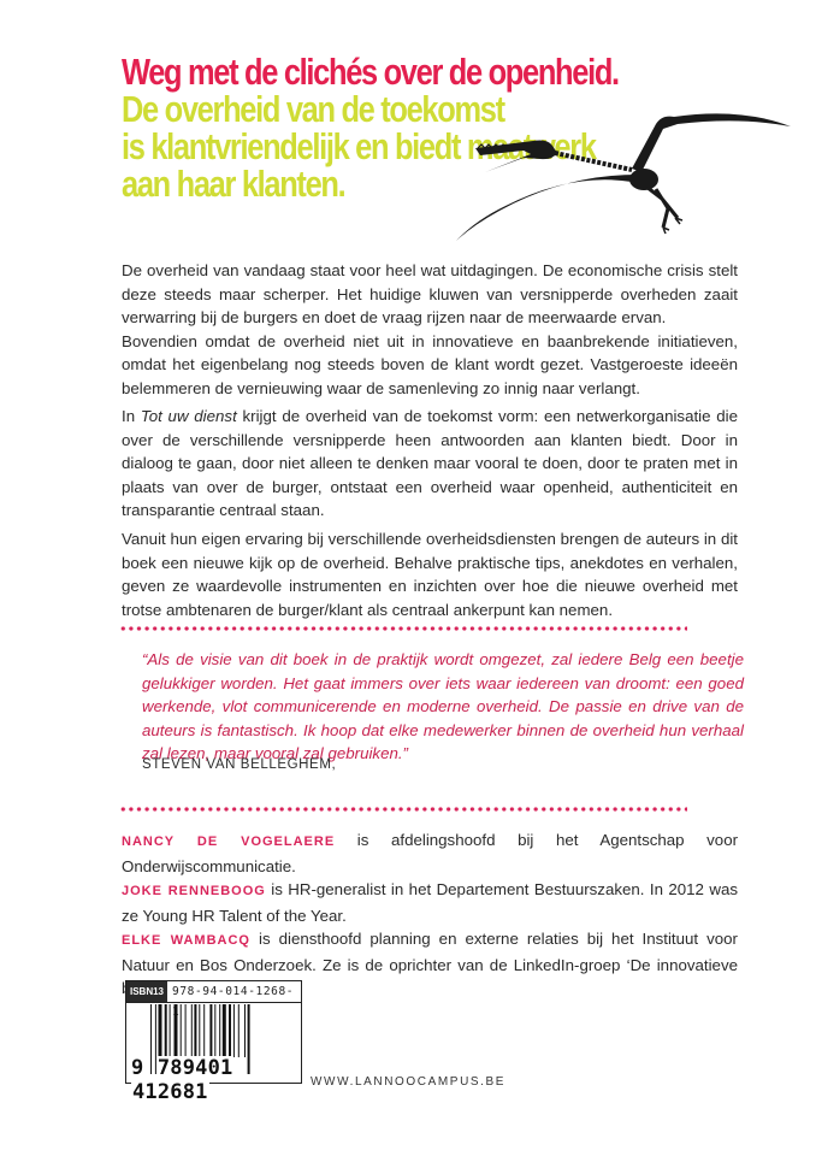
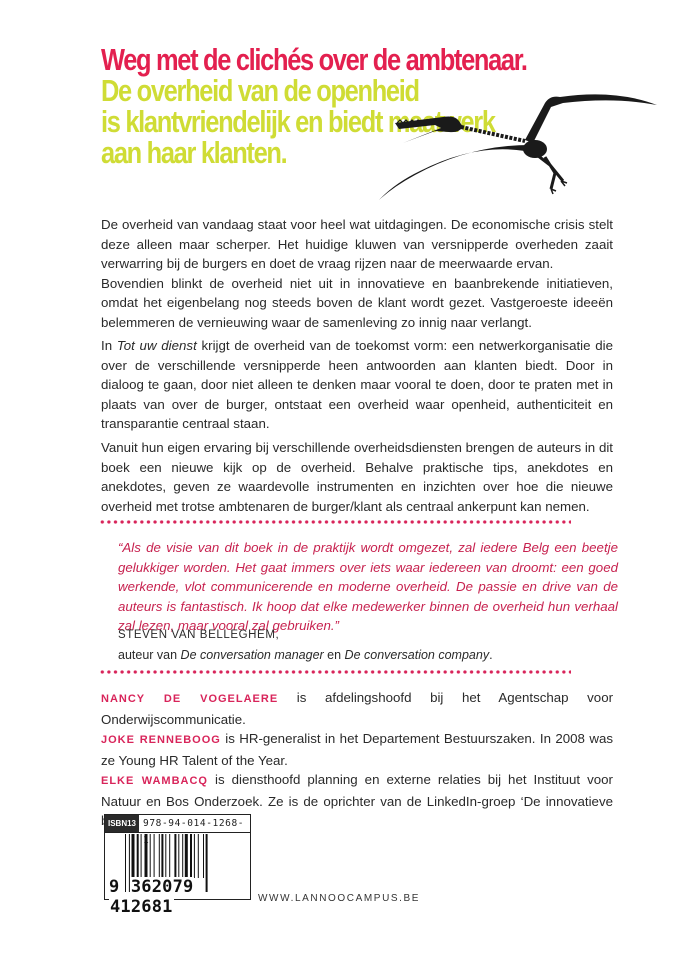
- Weg met de clichés over de openheid.
+ Weg met de clichés over de ambtenaar.
- De overheid van de toekomst
+ De overheid van de openheid
  is klantvriendelijk en biedterk
  aan haar klanten.
- De overheid van vandaag staat voor heel wat uitdagingen. De economische crisis stelt deze steeds maar scherper. Het huidige kluwen van versnipperde overheden zaait verwarring bij de burgers en doet de vraag rijzen naar de meerwaarde ervan.
+ De overheid van vandaag staat voor heel wat uitdagingen. De economische crisis stelt deze alleen maar scherper. Het huidige kluwen van versnipperde overheden zaait verwarring bij de burgers en doet de vraag rijzen naar de meerwaarde ervan.
- Bovendien omdat de overheid niet uit in innovatieve en baanbrekende initiatieven, omdat het eigenbelang nog steeds boven de klant wordt gezet. Vastgeroeste ideeën belemmeren de vernieuwing waar de samenleving zo innig naar verlangt.
+ Bovendien blinkt de overheid niet uit in innovatieve en baanbrekende initiatieven, omdat het eigenbelang nog steeds boven de klant wordt gezet. Vastgeroeste ideeën belemmeren de vernieuwing waar de samenleving zo innig naar verlangt.
  In Tot uw dienst krijgt de overheid van de toekomst vorm: een netwerkorganisatie die over de verschillende versnipperde heen antwoorden aan klanten biedt. Door in dialoog te gaan, door niet alleen te denken maar vooral te doen, door te praten met in plaats van over de burger, ontstaat een overheid waar openheid, authenticiteit en transparantie centraal staan.
- Vanuit hun eigen ervaring bij verschillende overheidsdiensten brengen de auteurs in dit boek een nieuwe kijk op de overheid. Behalve praktische tips, anekdotes en verhalen, geven ze waardevolle instrumenten en inzichten over hoe die nieuwe overheid met trotse ambtenaren de burger/klant als centraal ankerpunt kan nemen.
+ Vanuit hun eigen ervaring bij verschillende overheidsdiensten brengen de auteurs in dit boek een nieuwe kijk op de overheid. Behalve praktische tips, anekdotes en anekdotes, geven ze waardevolle instrumenten en inzichten over hoe die nieuwe overheid met trotse ambtenaren de burger/klant als centraal ankerpunt kan nemen.
  “Als de visie van dit boek in de praktijk wordt omgezet, zal iedere Belg een beetje gelukkiger worden. Het gaat immers over iets waar iedereen van droomt: een goed werkende, vlot communicerende en moderne overheid. De passie en drive van de auteurs is fantastisch. Ik hoop dat elke medewerker binnen de overheid hun verhaal zal lezen, maar vooral zal gebruiken.”
  STEVEN VAN BELLEGHEM,
+ auteur van De conversation manager en De conversation company.
  NANCY DE VOGELAERE is afdelingshoofd bij het Agentschap voor Onderwijscommunicatie.
- JOKE RENNEBOOG is HR-generalist in het Departement Bestuurszaken. In 2012 was ze Young HR Talent of the Year.
+ JOKE RENNEBOOG is HR-generalist in het Departement Bestuurszaken. In 2008 was ze Young HR Talent of the Year.
  ELKE WAMBACQ is diensthoofd planning en externe relaties bij het Instituut voor Natuur en Bos Onderzoek. Ze is de oprichter van de LinkedIn-groep ‘De innovatieve
  ISBN13
  978-94-014-1268-
- 9 789401 412681
+ 9 362079 412681
  WWW.LANNOOCAMPUS.BE
